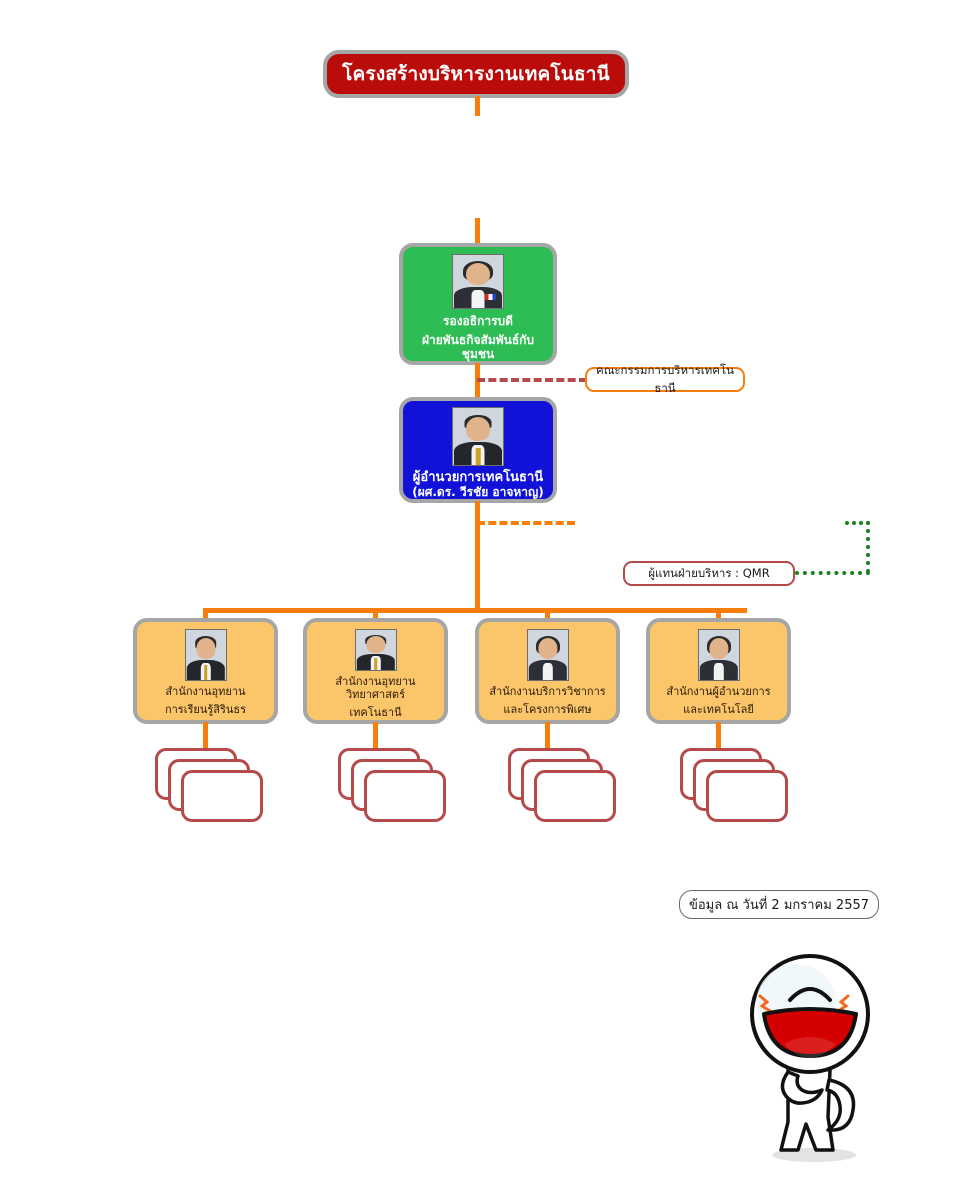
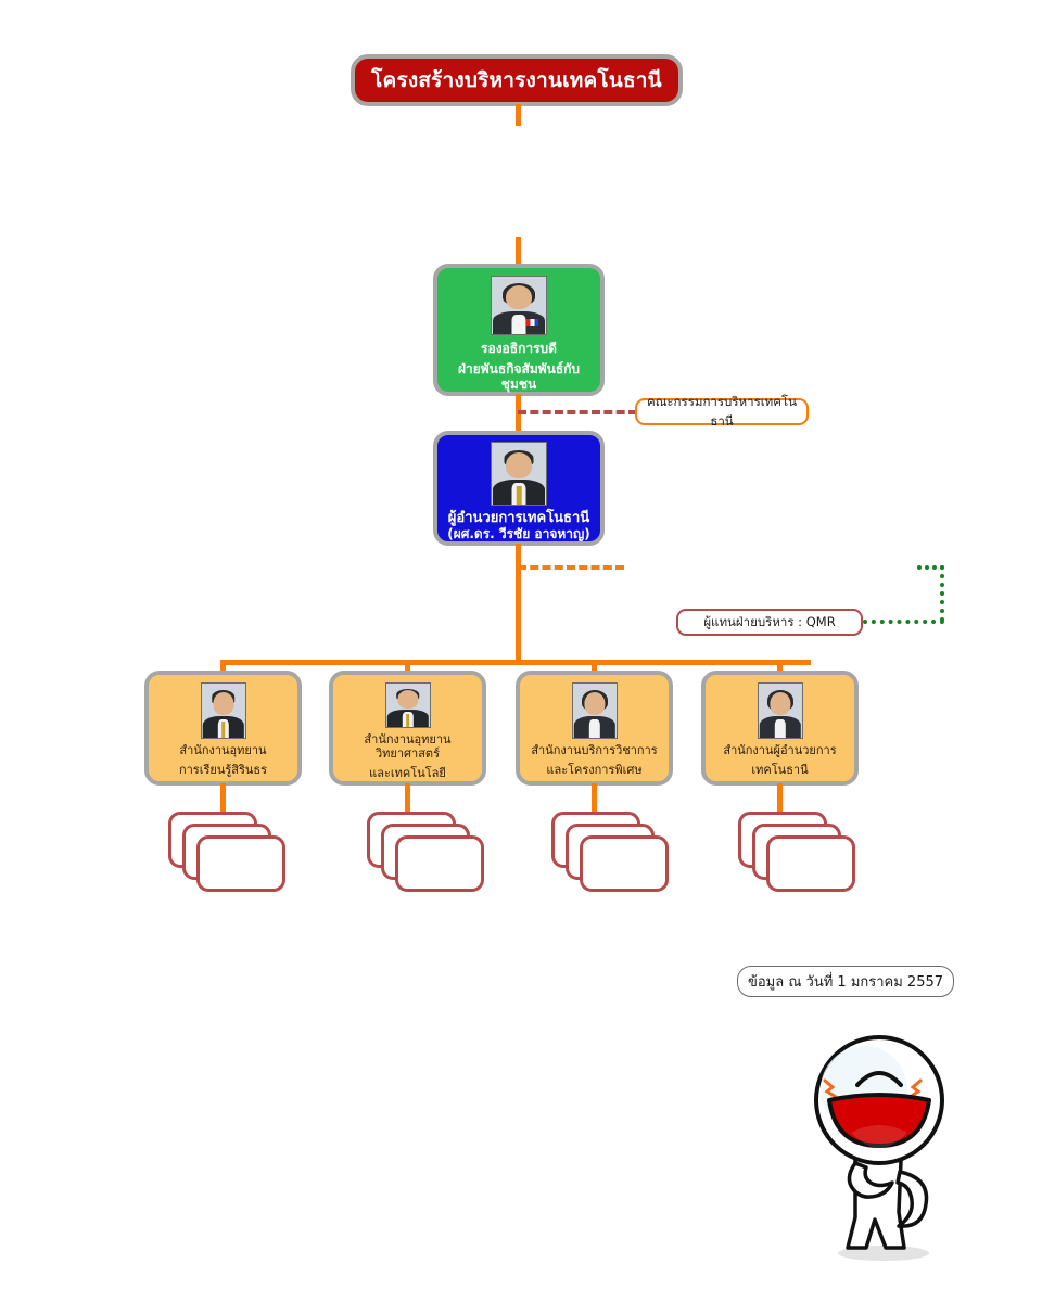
  โครงสร้างบริหารงานเทคโนธานี
  รองอธิการบดี
  ฝ่ายพันธกิจสัมพันธ์กับชุมชน
  คณะกรรมการบริหารเทคโนธานี
  ผู้อำนวยการเทคโนธานี
  (ผศ.ดร. วีรชัย อาจหาญ)
  ผู้แทนฝ่ายบริหาร : QMR
  สำนักงานอุทยาน
  การเรียนรู้สิรินธร
  สำนักงานอุทยานวิทยาศาสตร์
- เทคโนธานี
+ และเทคโนโลยี
  สำนักงานบริการวิชาการ
  และโครงการพิเศษ
  สำนักงานผู้อำนวยการ
- และเทคโนโลยี
+ เทคโนธานี
- ข้อมูล ณ วันที่ 2 มกราคม 2557
+ ข้อมูล ณ วันที่ 1 มกราคม 2557
